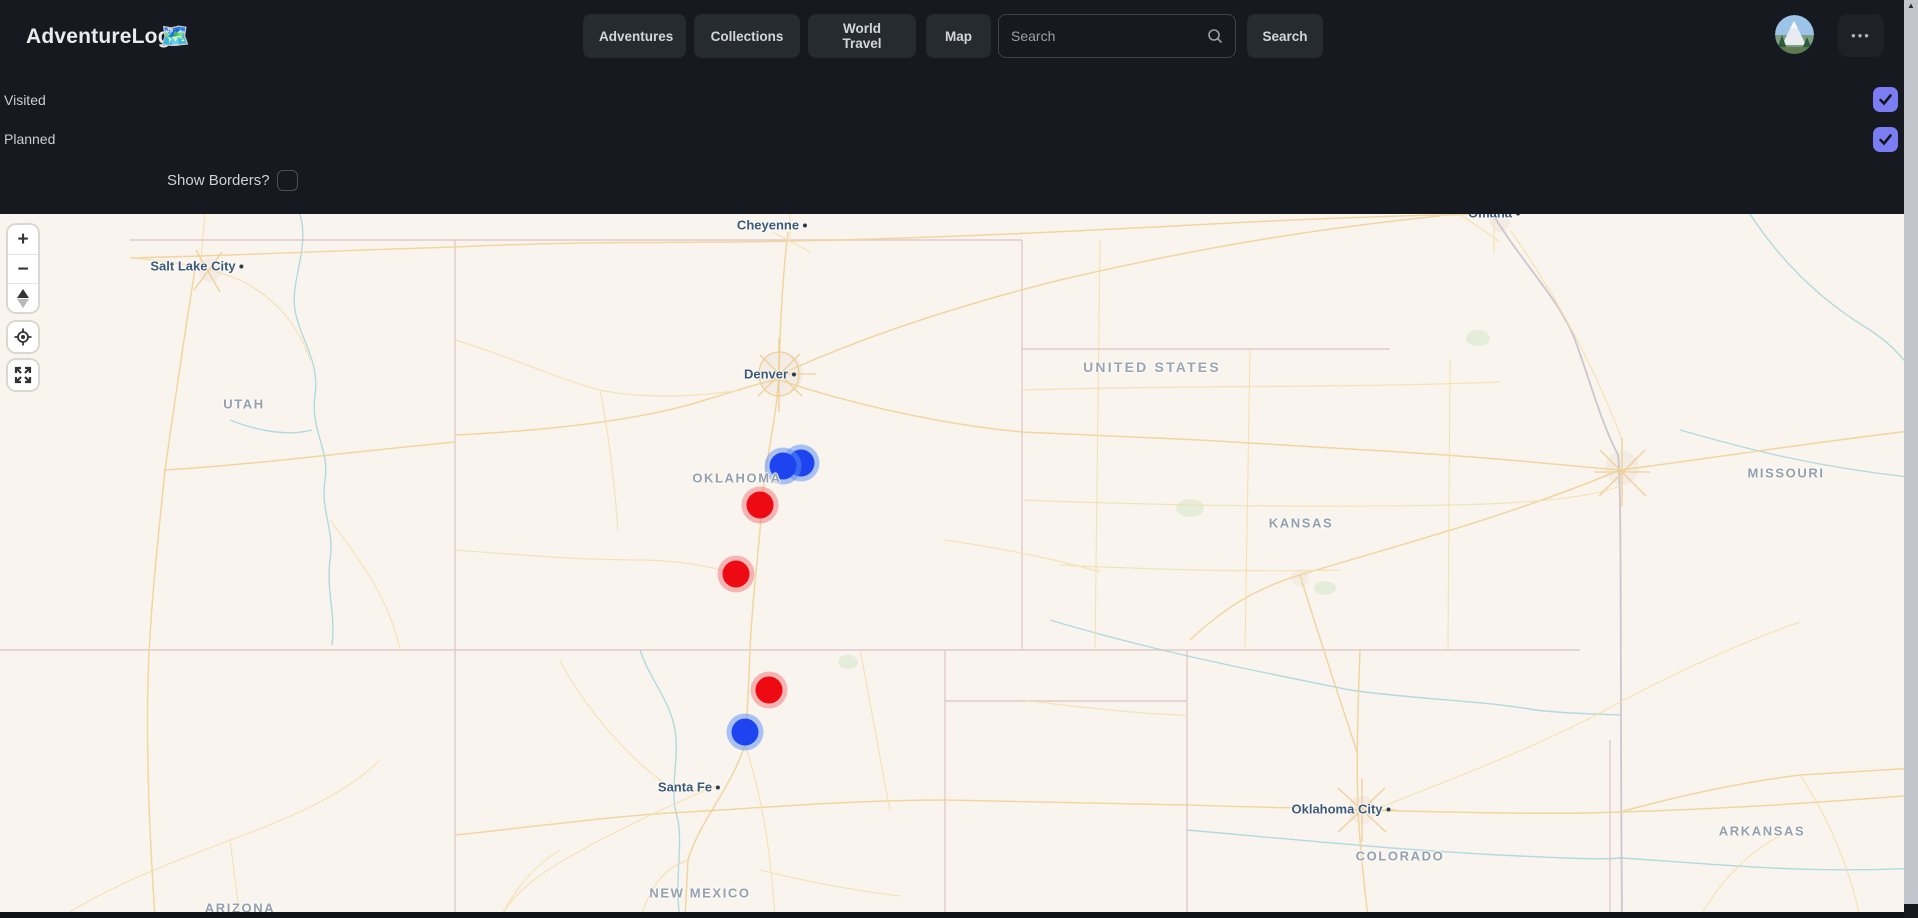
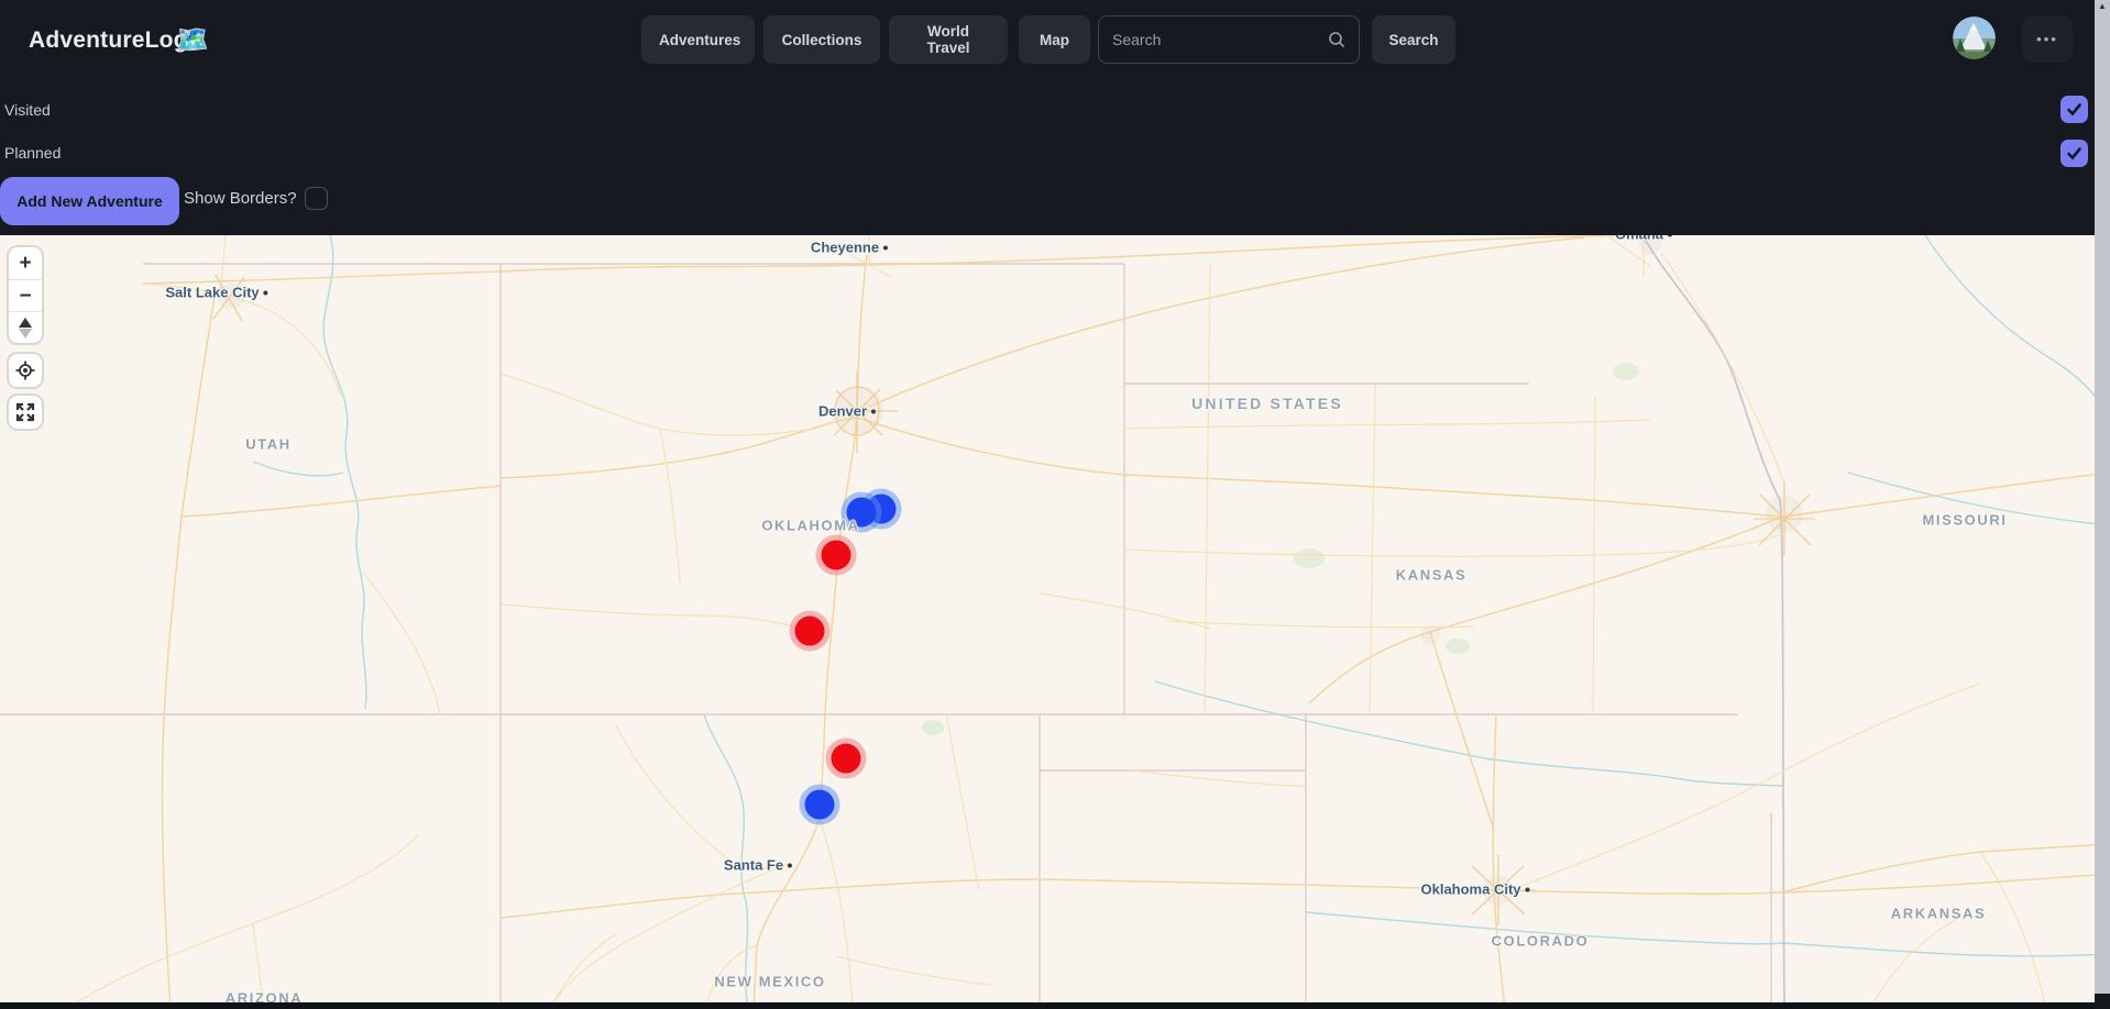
  Salt Lake City
  Cheyenne
  Denver
  Santa Fe
  Oklahoma City
  UTAH
  OKLAHOMA
  UNITED STATES
  KANSAS
  MISSOURI
  NEW MEXICO
  COLORADO
  ARKANSAS
  ARIZONA
  +
  −
  AdventureLog
  🗺️
  Adventures
  Collections
  World Travel
  Map
  Search
  Search
  •••
  Visited
  Planned
+ Add New Adventure
  Show Borders?
  ▲
